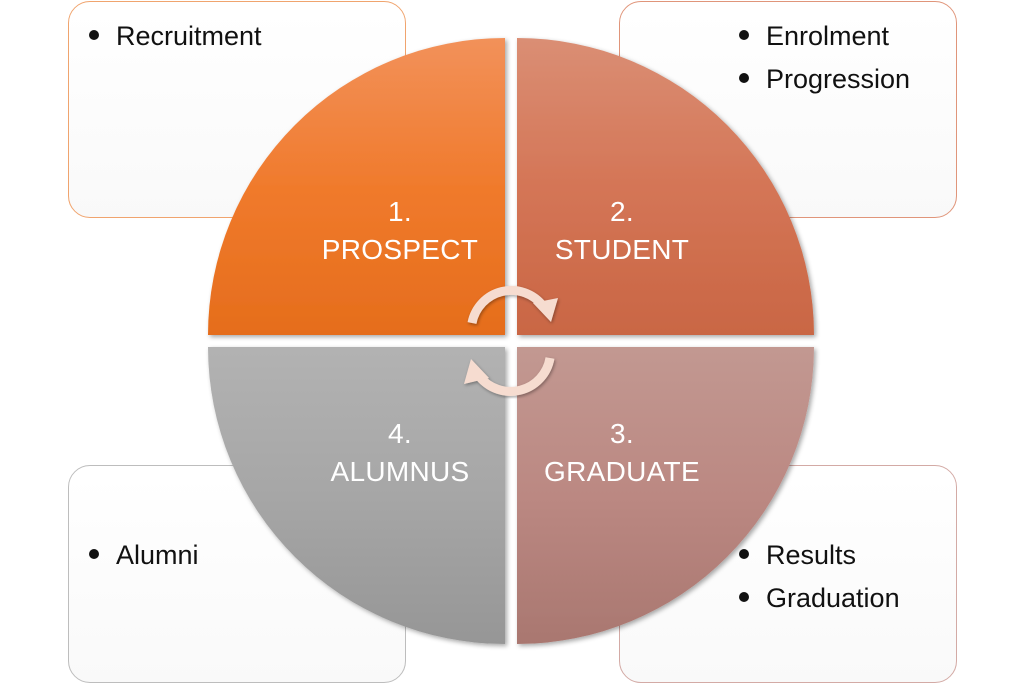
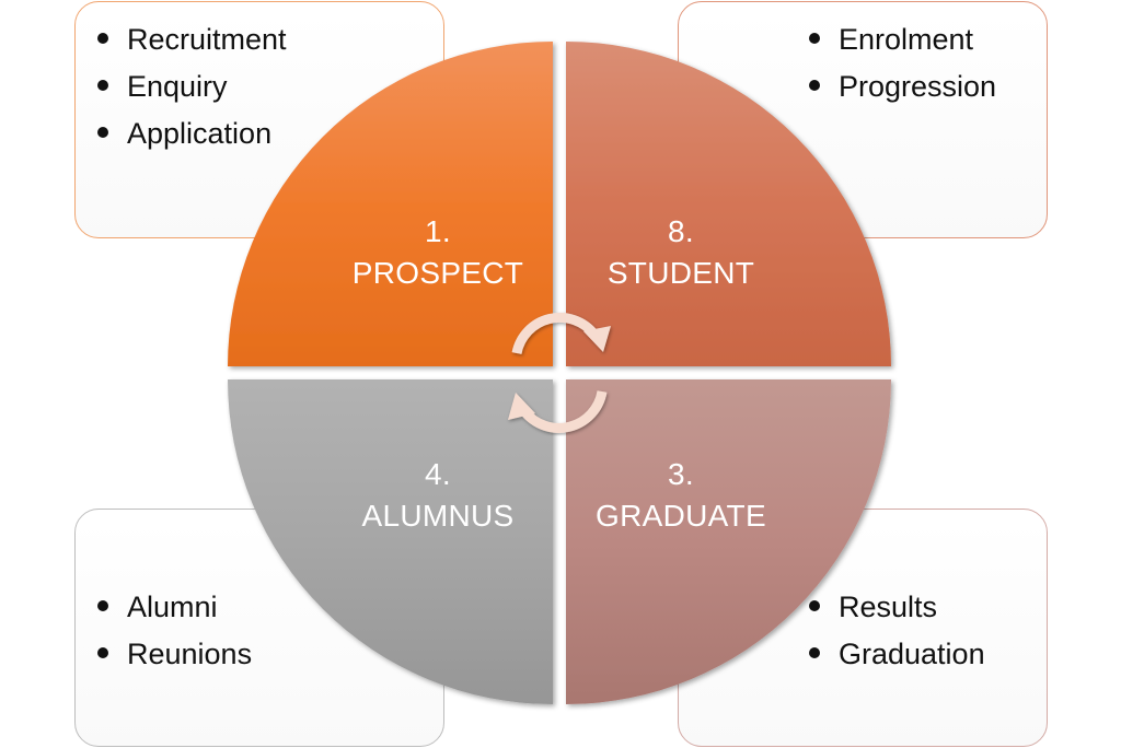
  Recruitment
+ Enquiry
+ Application
  Enrolment
  Progression
  Alumni
+ Reunions
  Results
  Graduation
  1.
  PROSPECT
- 2.
+ 8.
  STUDENT
  3.
  GRADUATE
  4.
  ALUMNUS
